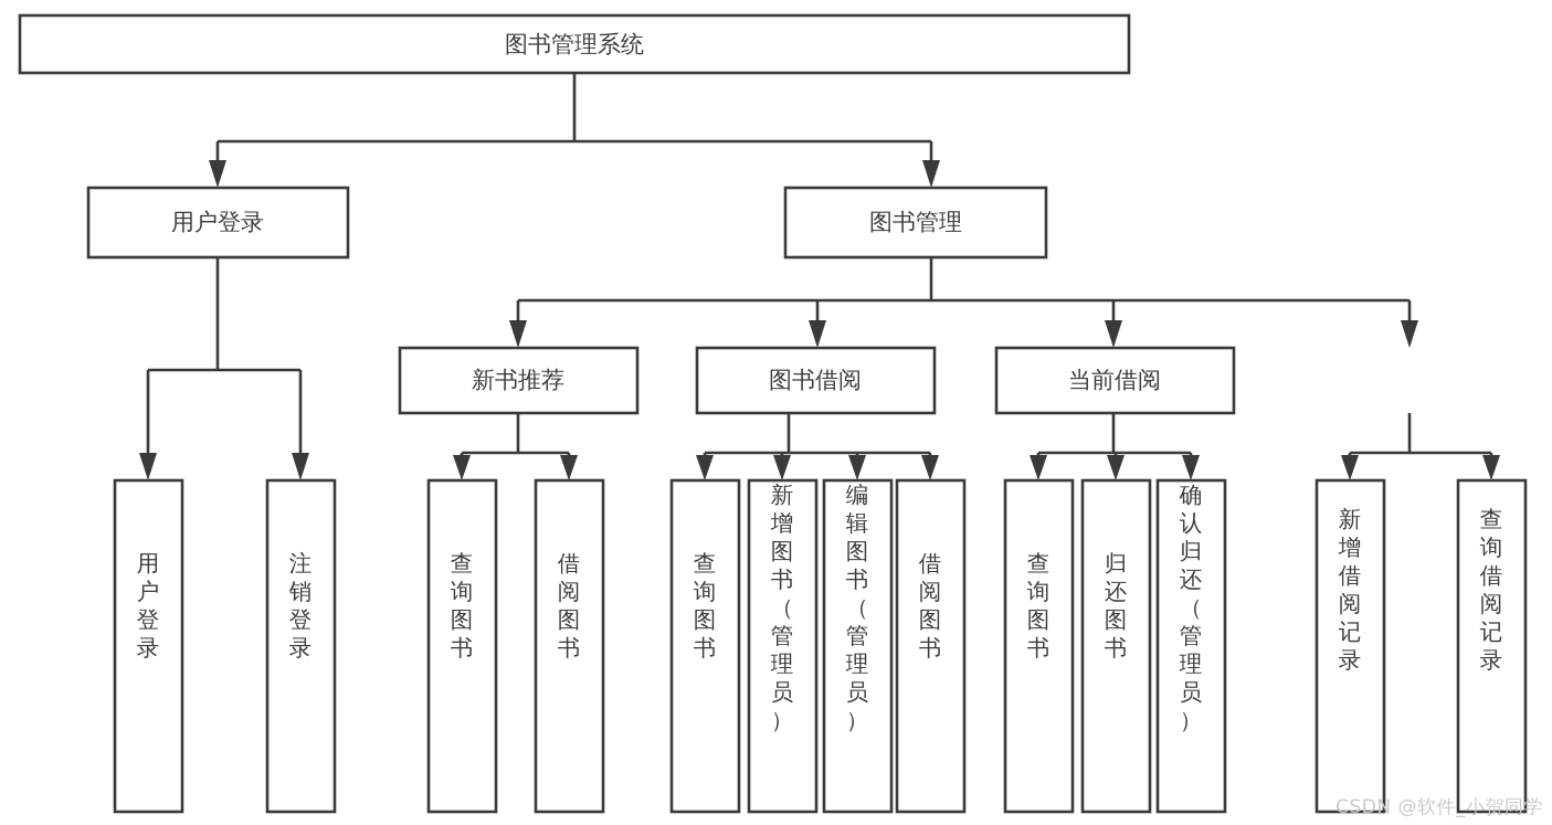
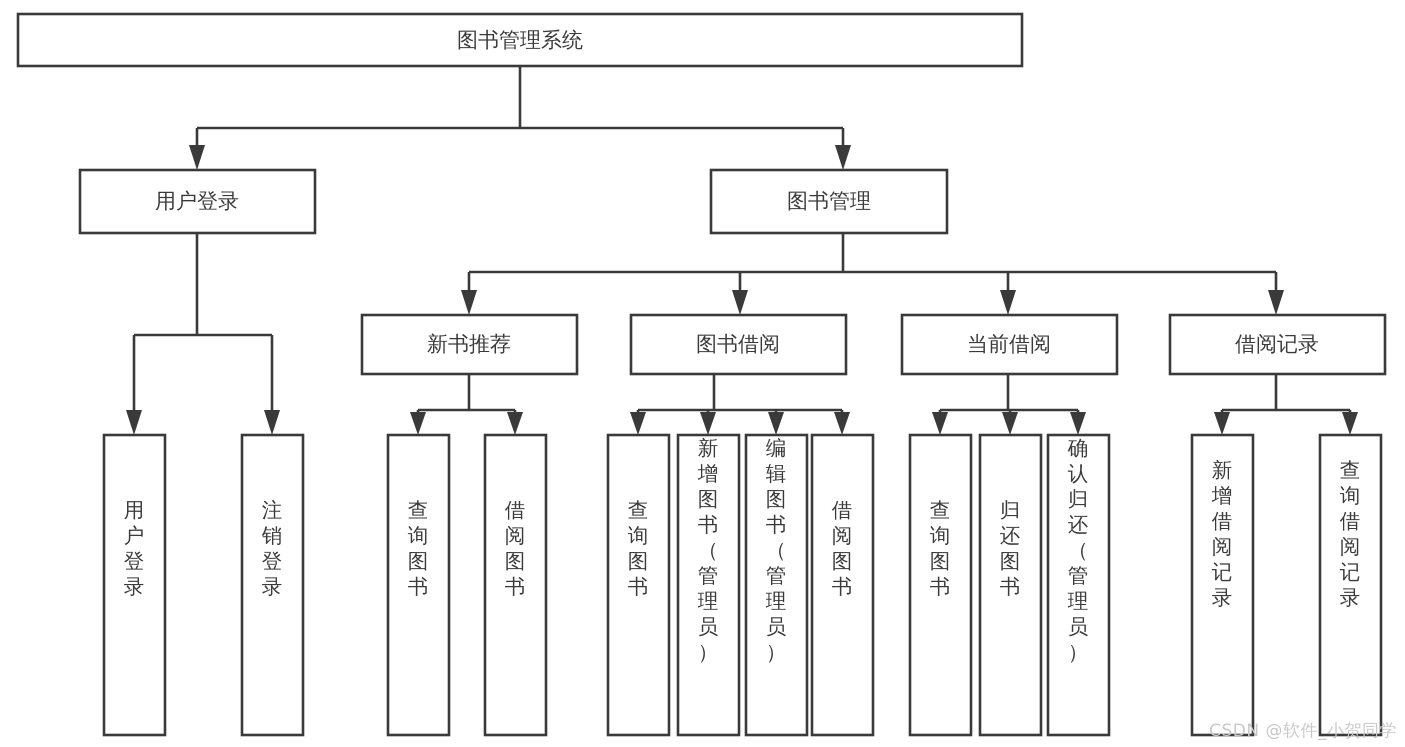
  图书管理系统
  用户登录
  图书管理
  新书推荐
  图书借阅
  当前借阅
+ 借阅记录
  用户登录
  注销登录
  查询图书
  借阅图书
  查询图书
  新增图书（管理员）
  编辑图书（管理员）
  借阅图书
  查询图书
  归还图书
  确认归还（管理员）
  新增借阅记录
  查询借阅记录
  CSDN @软件_小贺同学
